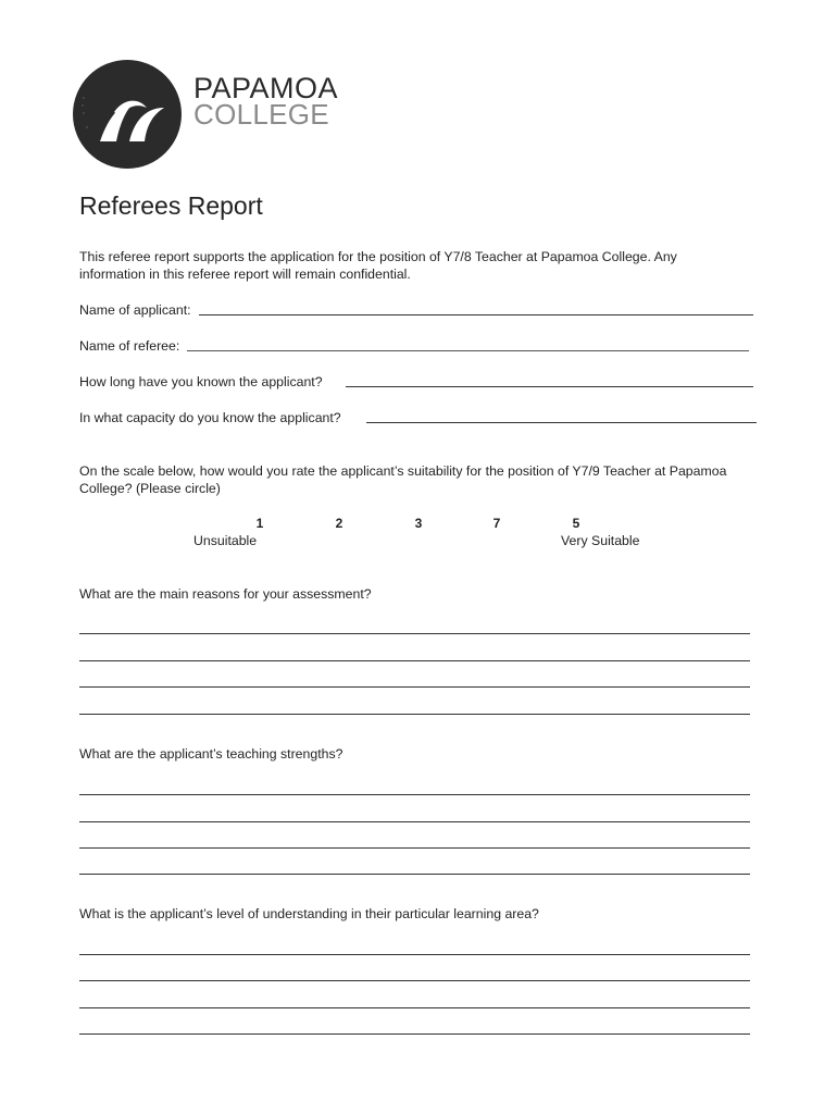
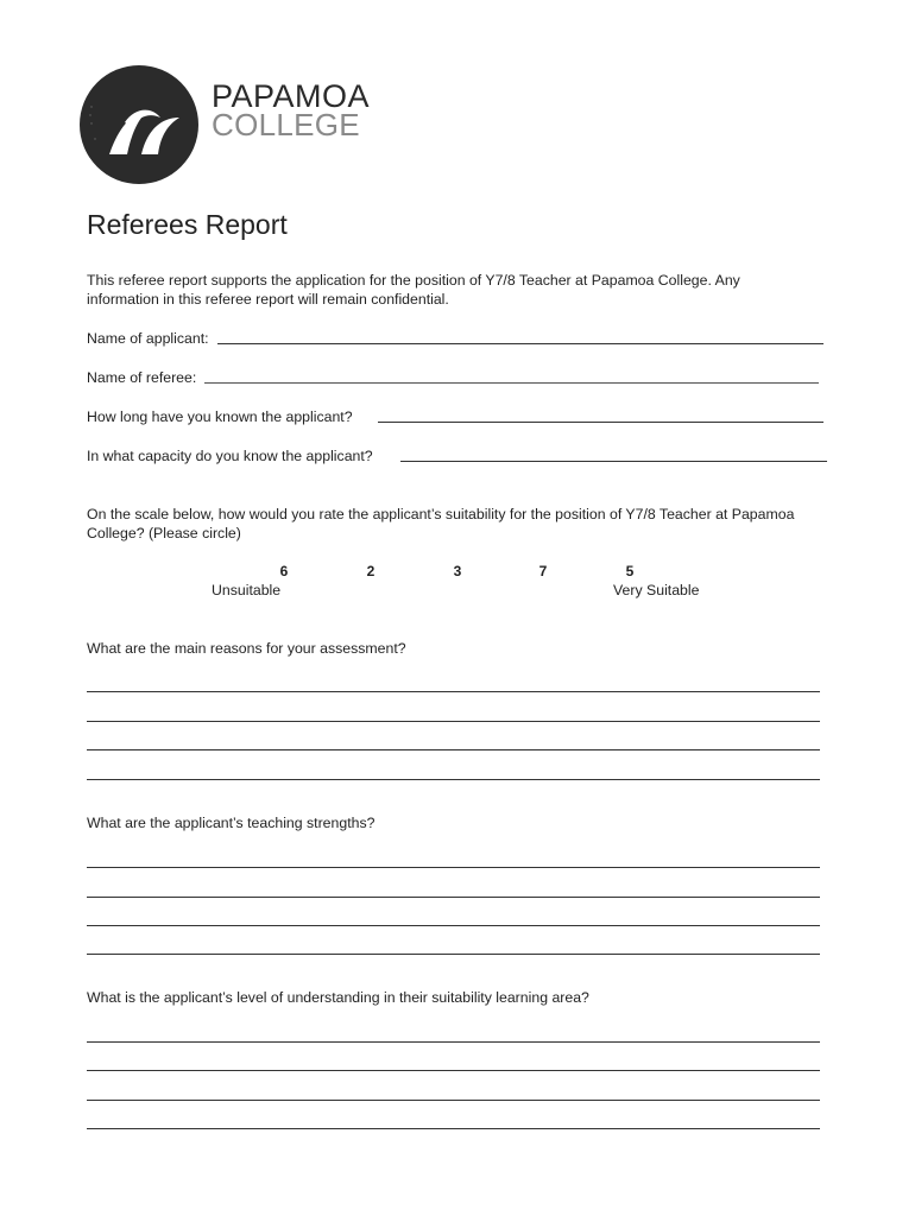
  PAPAMOA
  COLLEGE
  Referees Report
  This referee report supports the application for the position of Y7/8 Teacher at Papamoa College. Any information in this referee report will remain confidential.
  Name of applicant:
  Name of referee:
  How long have you known the applicant?
  In what capacity do you know the applicant?
- On the scale below, how would you rate the applicant’s suitability for the position of Y7/9 Teacher at Papamoa College? (Please circle)
+ On the scale below, how would you rate the applicant’s suitability for the position of Y7/8 Teacher at Papamoa College? (Please circle)
- 1
+ 6
  2
  3
  7
  5
  Unsuitable
  Very Suitable
  What are the main reasons for your assessment?
  What are the applicant’s teaching strengths?
- What is the applicant’s level of understanding in their particular learning area?
+ What is the applicant’s level of understanding in their suitability learning area?
